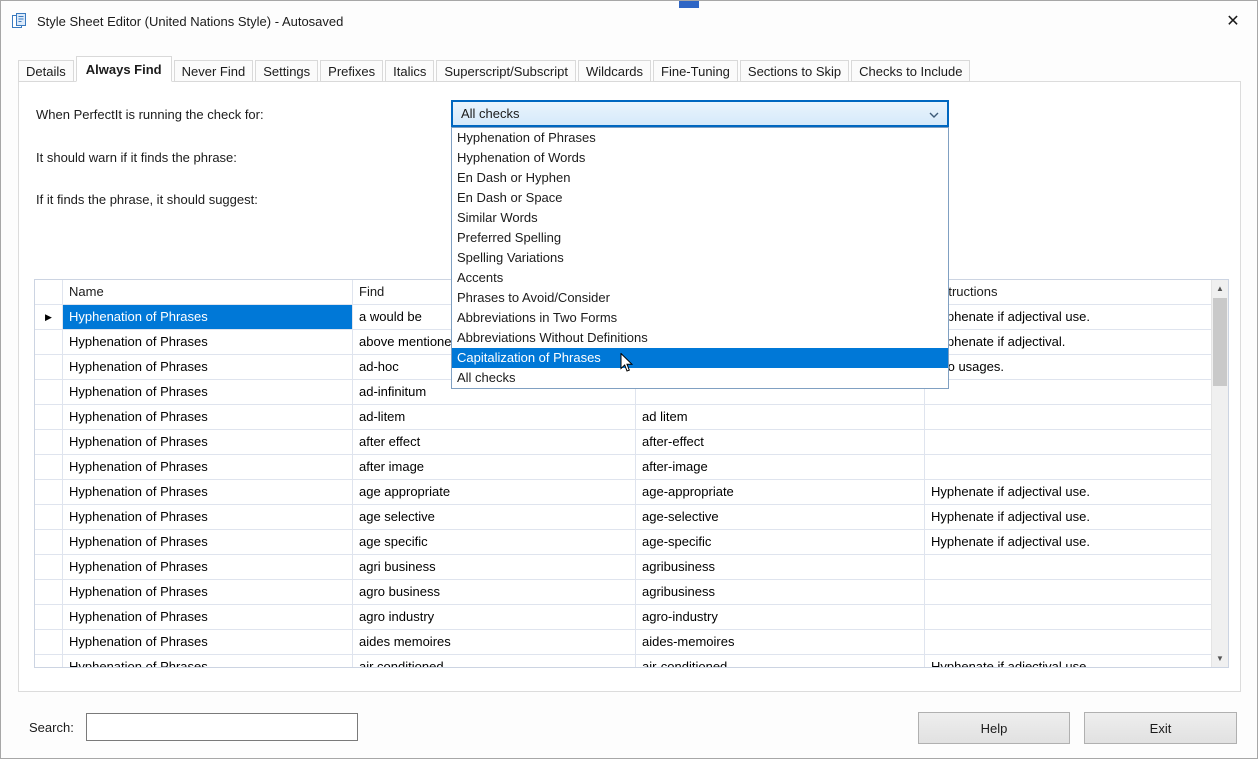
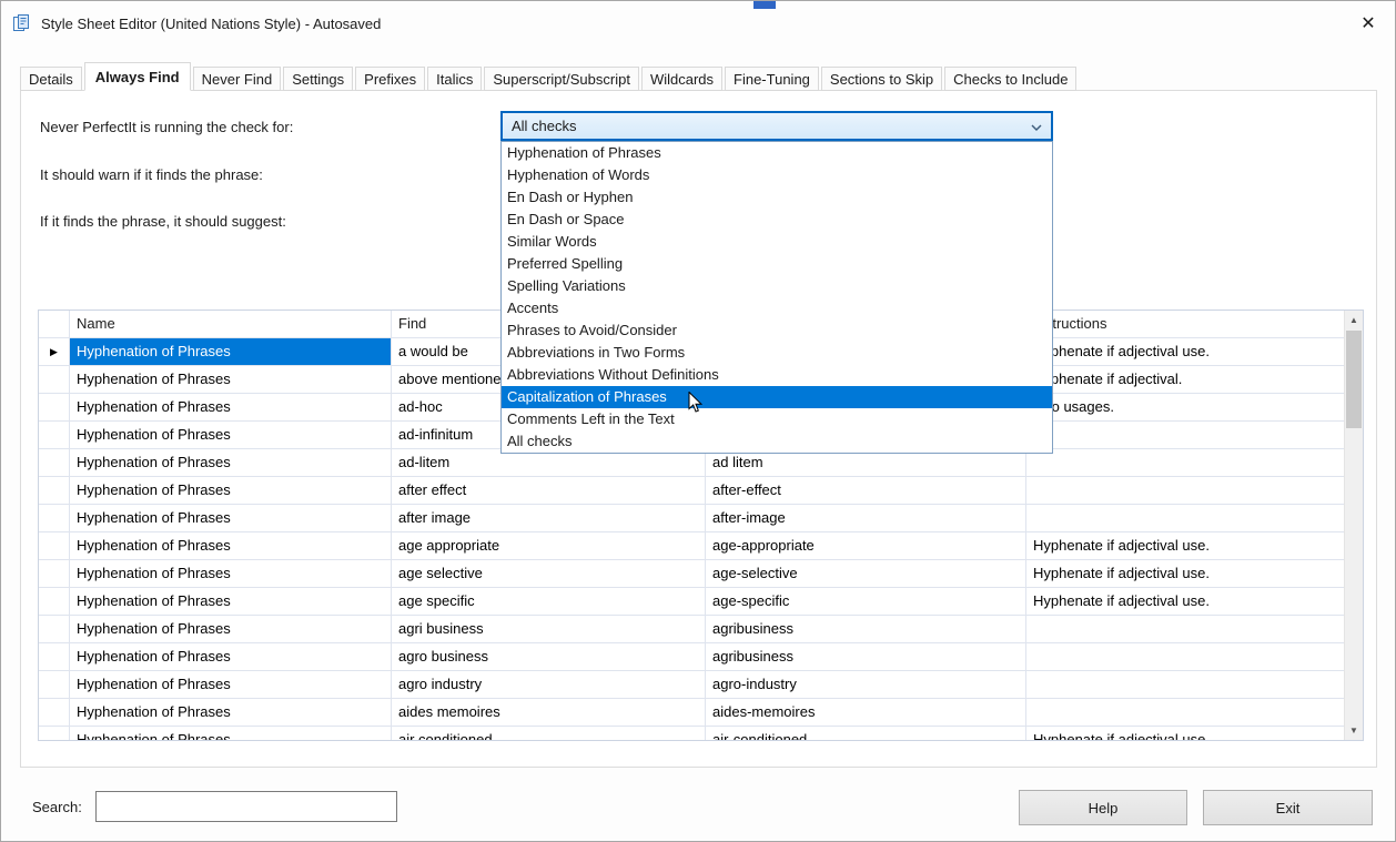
  Style Sheet Editor (United Nations Style) - Autosaved
  ✕
  Details
  Always Find
  Never Find
  Settings
  Prefixes
  Italics
  Superscript/Subscript
  Wildcards
  Fine-Tuning
  Sections to Skip
  Checks to Include
- When PerfectIt is running the check for:
+ Never PerfectIt is running the check for:
  It should warn if it finds the phrase:
  If it finds the phrase, it should suggest:
  Name
  Find
  tructions
  ▶
  Hyphenation of Phrases
  a would be
  phenate if adjectival use.
  Hyphenation of Phrases
  above mentione
  phenate if adjectival.
  Hyphenation of Phrases
  ad-hoc
  o usages.
  Hyphenation of Phrases
  ad-infinitum
  Hyphenation of Phrases
  ad-litem
  ad litem
  Hyphenation of Phrases
  after effect
  after-effect
  Hyphenation of Phrases
  after image
  after-image
  Hyphenation of Phrases
  age appropriate
  age-appropriate
  Hyphenate if adjectival use.
  Hyphenation of Phrases
  age selective
  age-selective
  Hyphenate if adjectival use.
  Hyphenation of Phrases
  age specific
  age-specific
  Hyphenate if adjectival use.
  Hyphenation of Phrases
  agri business
  agribusiness
  Hyphenation of Phrases
  agro business
  agribusiness
  Hyphenation of Phrases
  agro industry
  agro-industry
  Hyphenation of Phrases
  aides memoires
  aides-memoires
  Hyphenation of Phrases
  air conditioned
  air-conditioned
  Hyphenate if adjectival use.
  ▲
  ▼
  All checks
  Hyphenation of Phrases
  Hyphenation of Words
  En Dash or Hyphen
  En Dash or Space
  Similar Words
  Preferred Spelling
  Spelling Variations
  Accents
  Phrases to Avoid/Consider
  Abbreviations in Two Forms
  Abbreviations Without Definitions
  Capitalization of Phrases
+ Comments Left in the Text
  All checks
  Search:
  Help
  Exit
